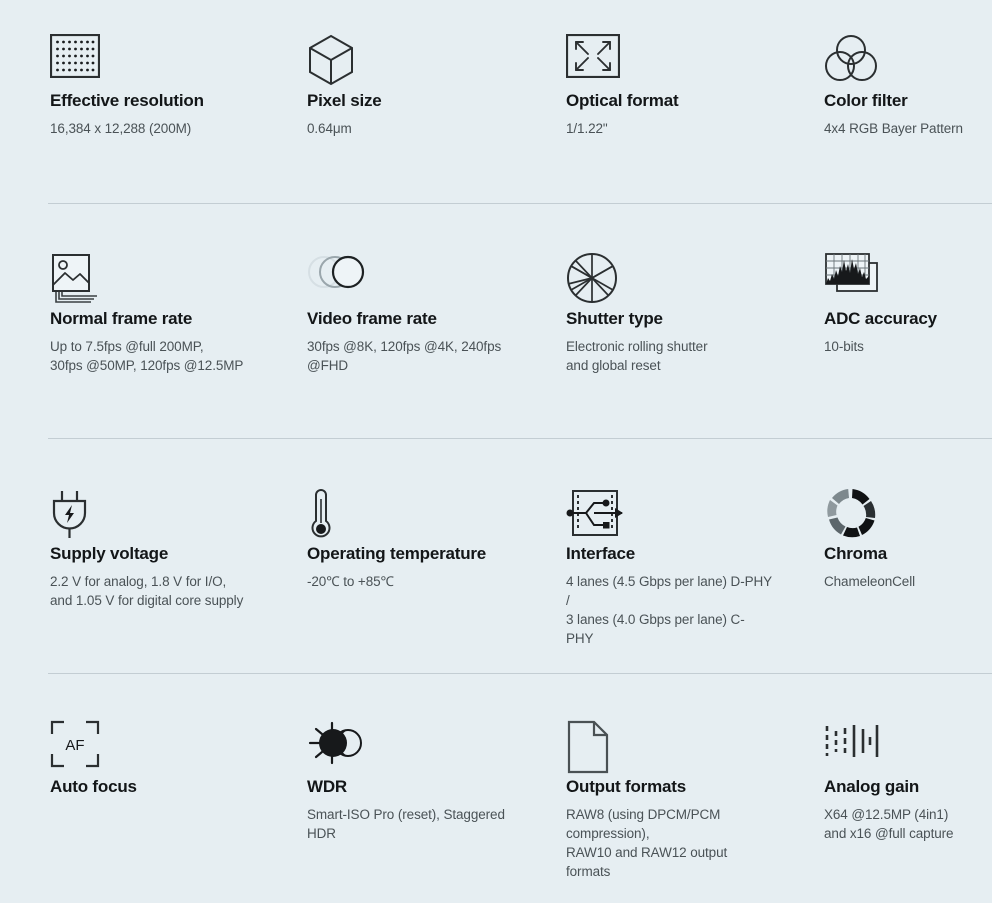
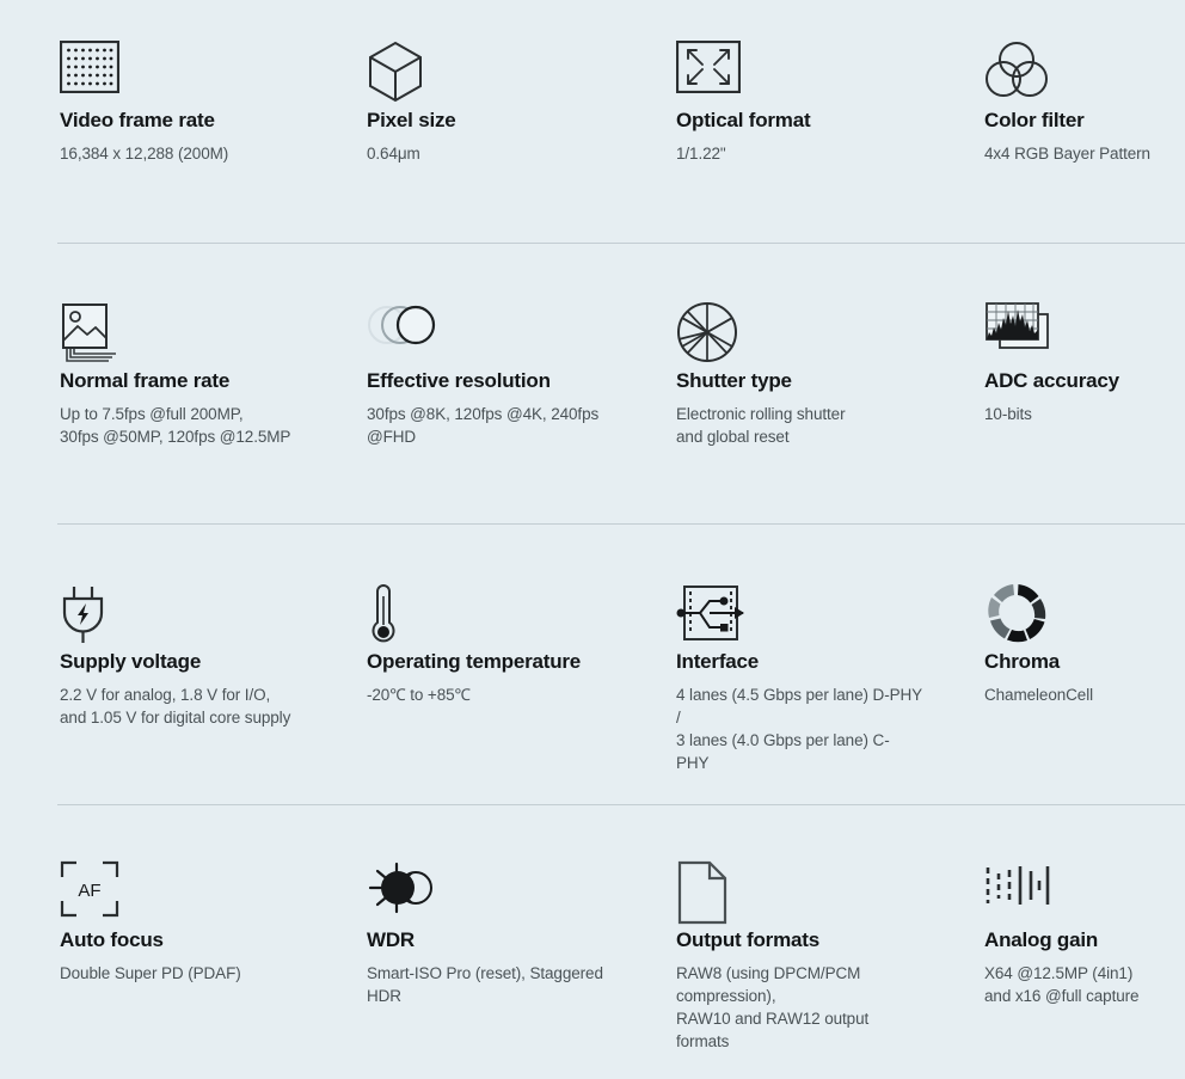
- Effective resolution
+ Video frame rate
  16,384 x 12,288 (200M)
  Pixel size
  0.64μm
  Optical format
  1/1.22"
  Color filter
  4x4 RGB Bayer Pattern
  Normal frame rate
  Up to 7.5fps @full 200MP,
  30fps @50MP, 120fps @12.5MP
- Video frame rate
+ Effective resolution
  30fps @8K, 120fps @4K, 240fps @FHD
  Shutter type
  Electronic rolling shutter
  and global reset
  ADC accuracy
  10-bits
  Supply voltage
  2.2 V for analog, 1.8 V for I/O,
  and 1.05 V for digital core supply
  Operating temperature
  -20℃ to +85℃
  Interface
  4 lanes (4.5 Gbps per lane) D-PHY /
  3 lanes (4.0 Gbps per lane) C-PHY
  Chroma
  ChameleonCell
  AF
  Auto focus
+ Double Super PD (PDAF)
  WDR
  Smart-ISO Pro (reset), Staggered HDR
  Output formats
  RAW8 (using DPCM/PCM compression),
  RAW10 and RAW12 output formats
  Analog gain
  X64 @12.5MP (4in1)
  and x16 @full capture
